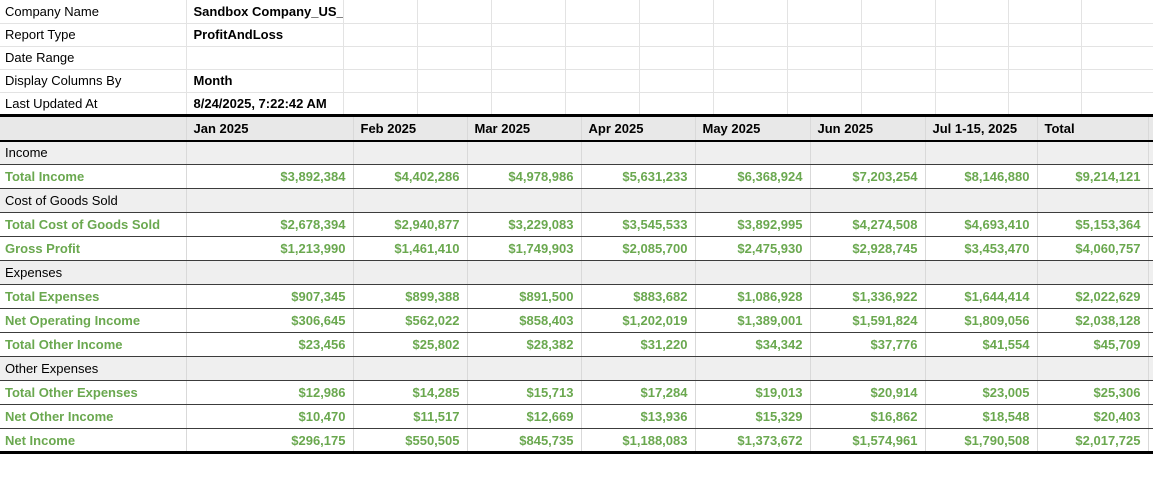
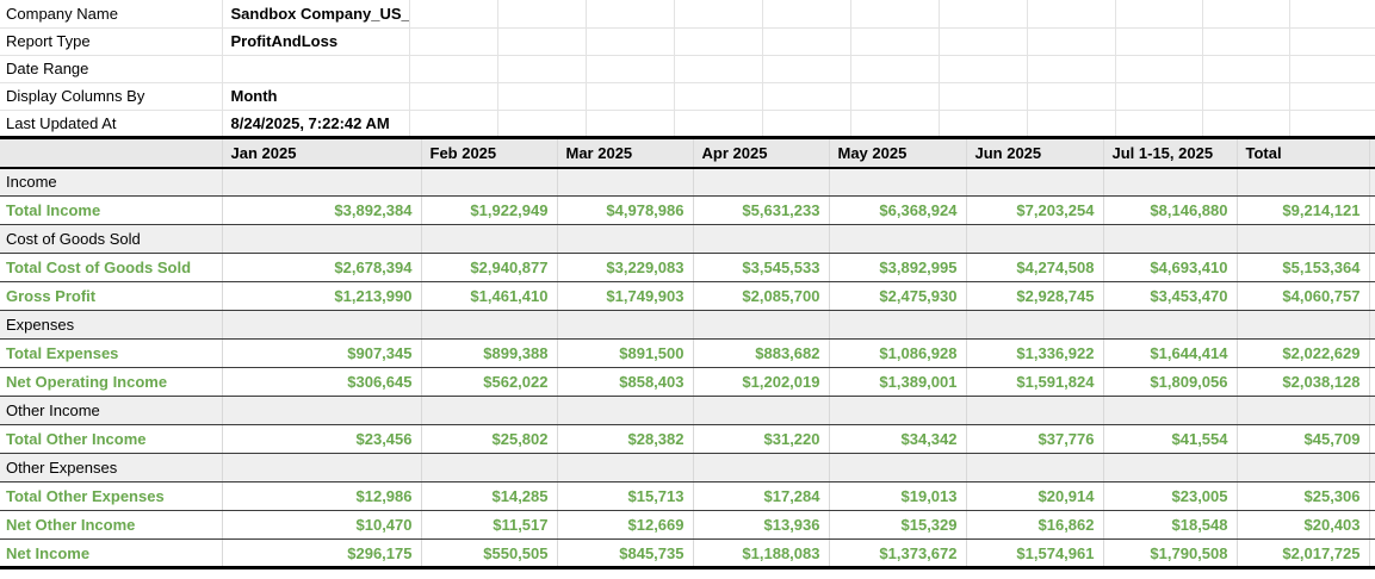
  Company Name	Sandbox Company_US_
  Report Type	ProfitAndLoss
  Date Range
  Display Columns By	Month
  Last Updated At	8/24/2025, 7:22:42 AM
  	Jan 2025	Feb 2025	Mar 2025	Apr 2025	May 2025	Jun 2025	Jul 1-15, 2025	Total
  Income
- Total Income	$3,892,384	$4,402,286	$4,978,986	$5,631,233	$6,368,924	$7,203,254	$8,146,880	$9,214,121
+ Total Income	$3,892,384	$1,922,949	$4,978,986	$5,631,233	$6,368,924	$7,203,254	$8,146,880	$9,214,121
  Cost of Goods Sold
  Total Cost of Goods Sold	$2,678,394	$2,940,877	$3,229,083	$3,545,533	$3,892,995	$4,274,508	$4,693,410	$5,153,364
  Gross Profit	$1,213,990	$1,461,410	$1,749,903	$2,085,700	$2,475,930	$2,928,745	$3,453,470	$4,060,757
  Expenses
  Total Expenses	$907,345	$899,388	$891,500	$883,682	$1,086,928	$1,336,922	$1,644,414	$2,022,629
  Net Operating Income	$306,645	$562,022	$858,403	$1,202,019	$1,389,001	$1,591,824	$1,809,056	$2,038,128
+ Other Income
  Total Other Income	$23,456	$25,802	$28,382	$31,220	$34,342	$37,776	$41,554	$45,709
  Other Expenses
  Total Other Expenses	$12,986	$14,285	$15,713	$17,284	$19,013	$20,914	$23,005	$25,306
  Net Other Income	$10,470	$11,517	$12,669	$13,936	$15,329	$16,862	$18,548	$20,403
  Net Income	$296,175	$550,505	$845,735	$1,188,083	$1,373,672	$1,574,961	$1,790,508	$2,017,725
